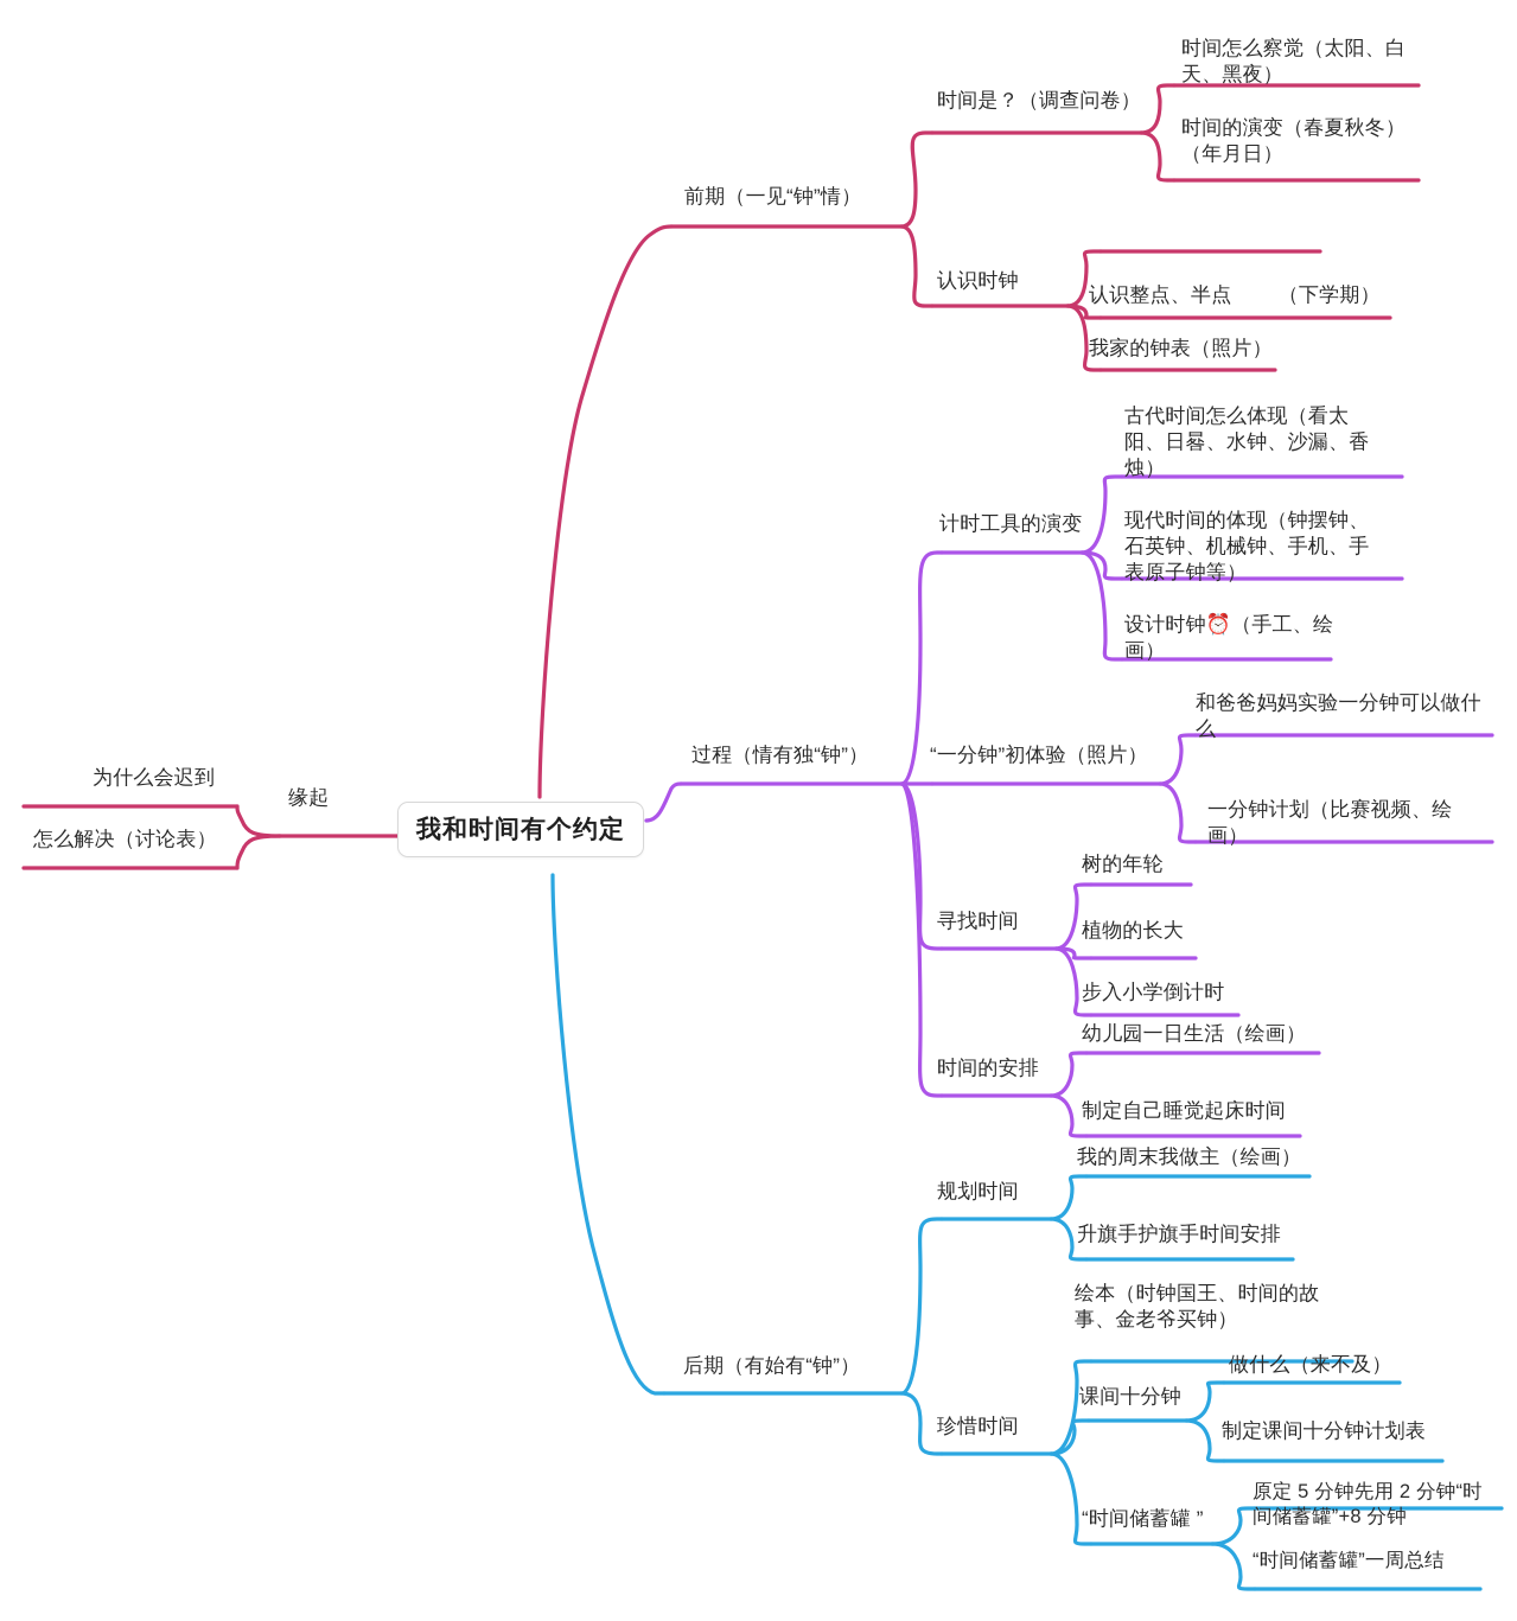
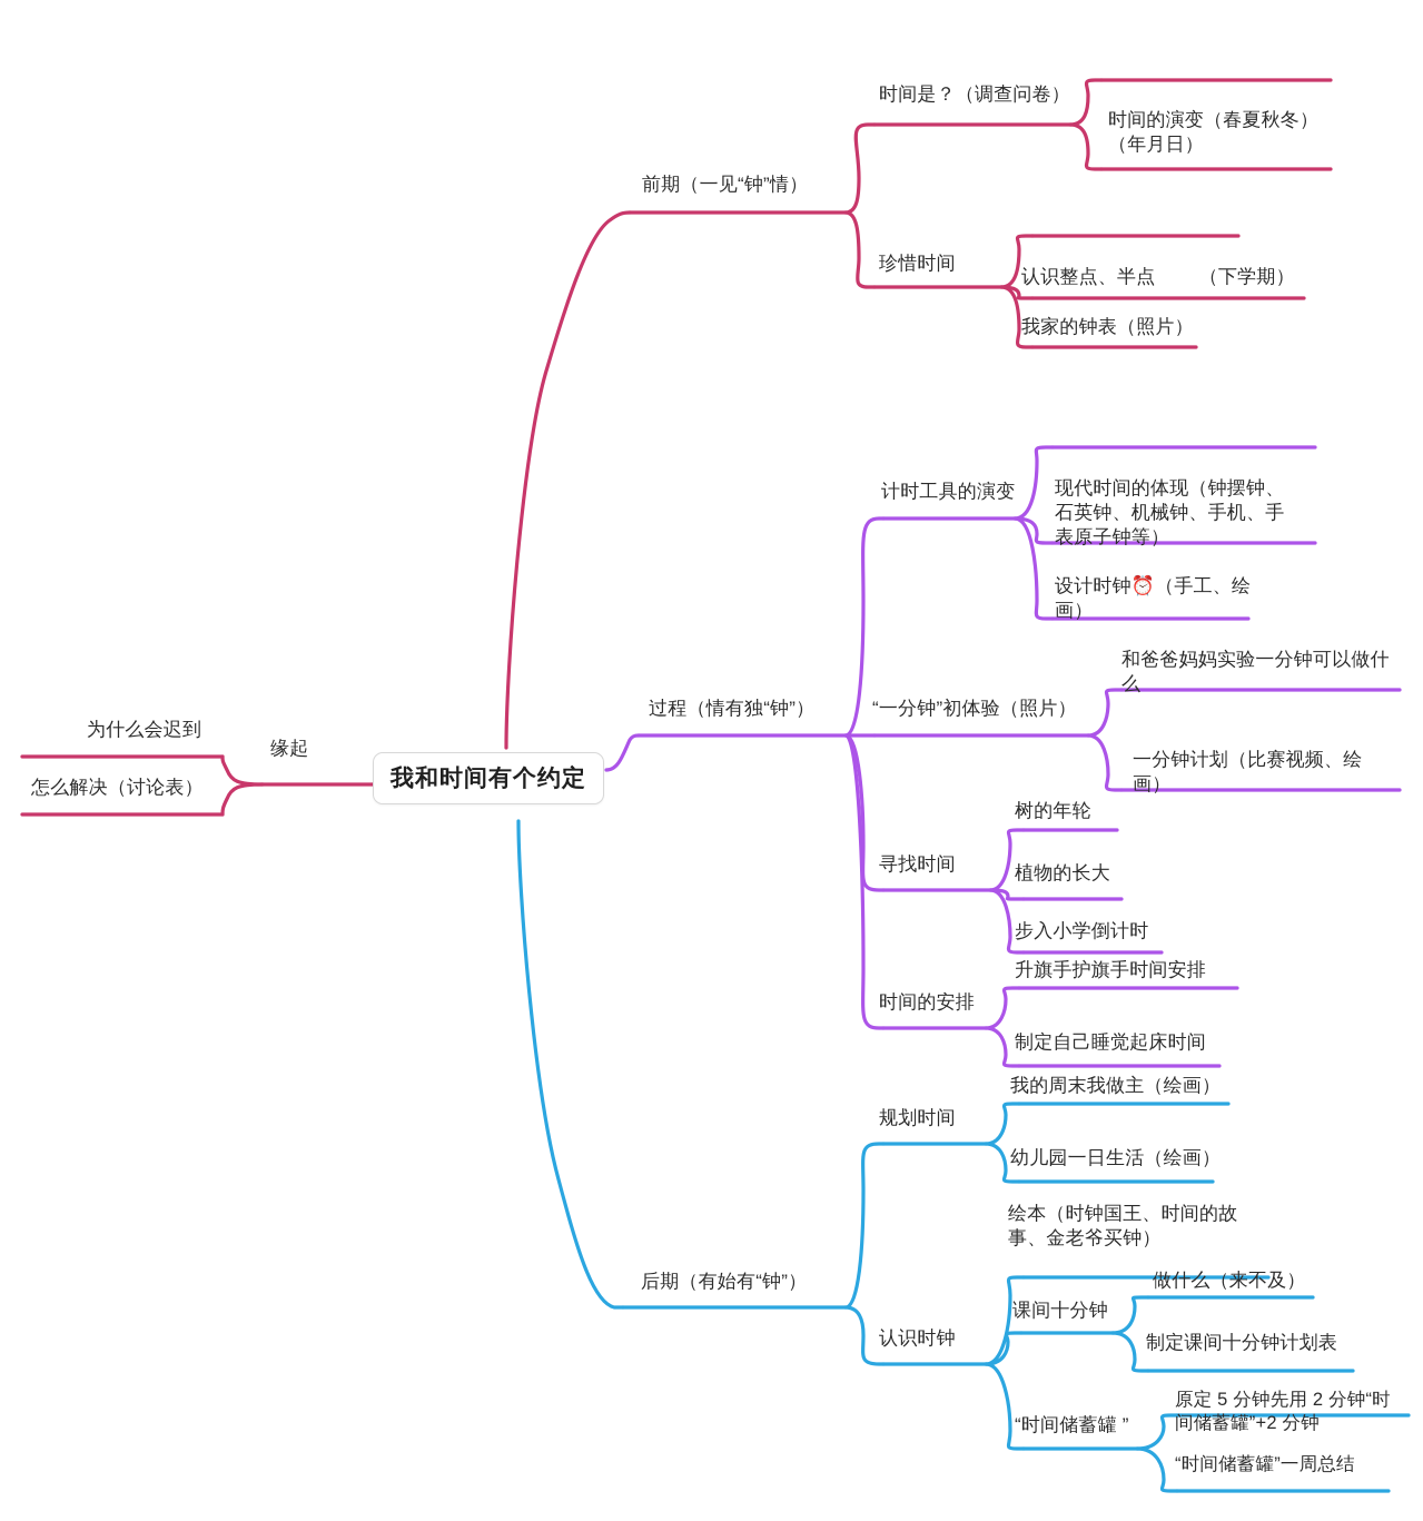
  我和时间有个约定
  缘起
  为什么会迟到
  怎么解决（讨论表）
  前期（一见“钟”情）
  时间是？（调查问卷）
- 时间怎么察觉（太阳、白天、黑夜）
  时间的演变（春夏秋冬）（年月日）
- 认识时钟
+ 珍惜时间
  认识整点、半点 （下学期）
  我家的钟表（照片）
  过程（情有独“钟”）
  计时工具的演变
- 古代时间怎么体现（看太阳、日晷、水钟、沙漏、香烛）
  现代时间的体现（钟摆钟、石英钟、机械钟、手机、手表原子钟等）
  设计时钟⏰（手工、绘画）
  “一分钟”初体验（照片）
  和爸爸妈妈实验一分钟可以做什么
  一分钟计划（比赛视频、绘画）
  寻找时间
  树的年轮
  植物的长大
  步入小学倒计时
  时间的安排
- 幼儿园一日生活（绘画）
+ 升旗手护旗手时间安排
  制定自己睡觉起床时间
  后期（有始有“钟”）
  规划时间
  我的周末我做主（绘画）
- 升旗手护旗手时间安排
+ 幼儿园一日生活（绘画）
- 珍惜时间
+ 认识时钟
  绘本（时钟国王、时间的故事、金老爷买钟）
  课间十分钟
  做什么（来不及）
  制定课间十分钟计划表
  “时间储蓄罐 ”
- 原定 5 分钟先用 2 分钟“时间储蓄罐”+8 分钟
+ 原定 5 分钟先用 2 分钟“时间储蓄罐”+2 分钟
  “时间储蓄罐”一周总结
